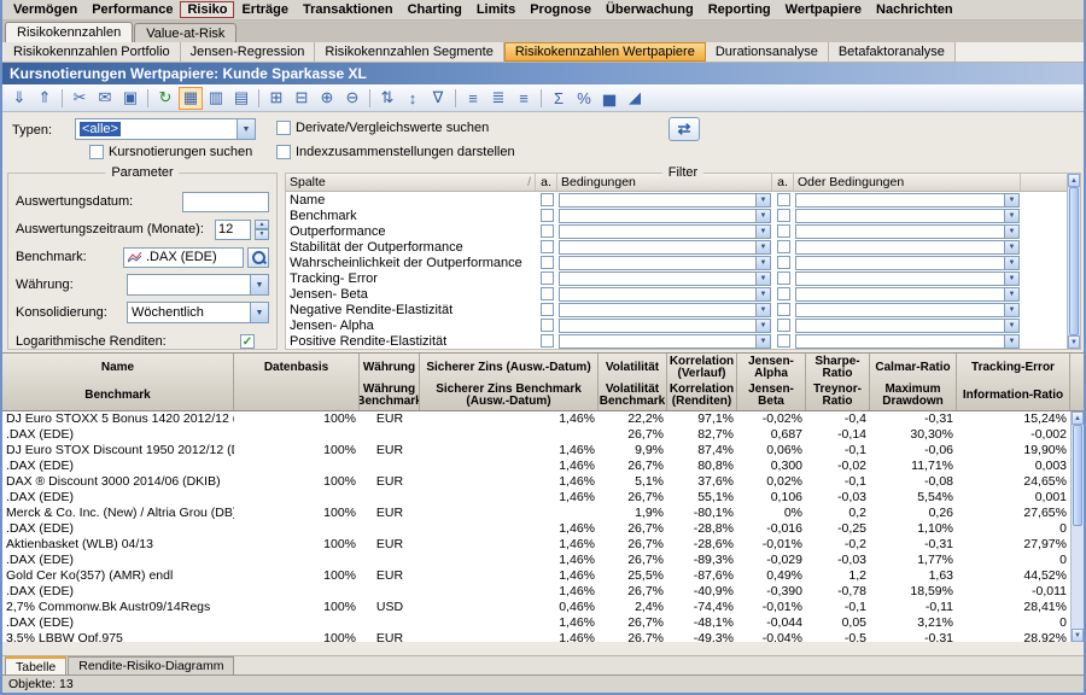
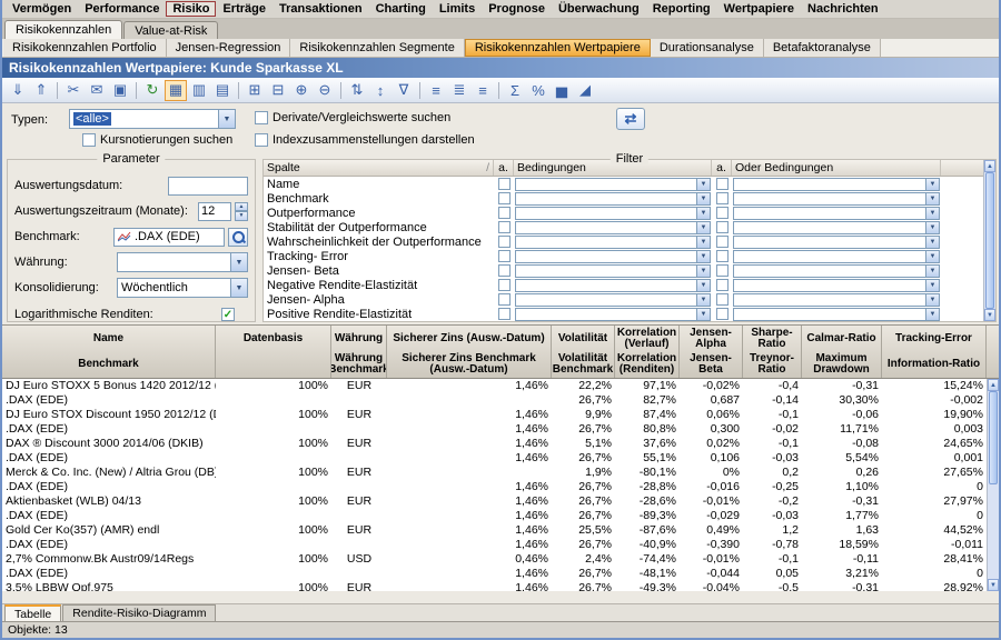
  Vermögen
  Performance
  Risiko
  Erträge
  Transaktionen
  Charting
  Limits
  Prognose
  Überwachung
  Reporting
  Wertpapiere
  Nachrichten
  Risikokennzahlen
  Value-at-Risk
  Risikokennzahlen Portfolio
  Jensen-Regression
  Risikokennzahlen Segmente
  Risikokennzahlen Wertpapiere
  Durationsanalyse
  Betafaktoranalyse
- Kursnotierungen Wertpapiere: Kunde Sparkasse XL
+ Risikokennzahlen Wertpapiere: Kunde Sparkasse XL
  ⇓
  ⇑
  ✂
  ✉
  ▣
  ↻
  ▦
  ▥
  ▤
  ⊞
  ⊟
  ⊕
  ⊖
  ⇅
  ↕
  ∇
  ≡
  ≣
  ≡
  Σ
  %
  ▅
  ◢
  Typen:
  <alle>
  Kursnotierungen suchen
  Derivate/Vergleichswerte suchen
  Indexzusammenstellungen darstellen
  ⇄
  Parameter
  Auswertungsdatum:
  Auswertungszeitraum (Monate):
  12
  Benchmark:
  .DAX (EDE)
  Währung:
  Konsolidierung:
  Wöchentlich
  Logarithmische Renditen:
  Filter
  Spalte
  /
  a.
  Bedingungen
  a.
  Oder Bedingungen
  Name
  Benchmark
  Outperformance
  Stabilität der Outperformance
  Wahrscheinlichkeit der Outperformance
  Tracking- Error
  Jensen- Beta
  Negative Rendite-Elastizität
  Jensen- Alpha
  Positive Rendite-Elastizität
  Name
  Benchmark
  Datenbasis
  Währung
  Währung Benchmark
  Sicherer Zins (Ausw.-Datum)
  Sicherer Zins Benchmark (Ausw.-Datum)
  Volatilität
  Volatilität Benchmark
  Korrelation (Verlauf)
  Korrelation (Renditen)
  Jensen-Alpha
  Jensen-Beta
  Sharpe-Ratio
  Treynor-Ratio
  Calmar-Ratio
  Maximum Drawdown
  Tracking-Error
  Information-Ratio
  DJ Euro STOXX 5 Bonus 1420 2012/12
  100%
  EUR
  1,46%
  22,2%
  97,1%
  -0,02%
  -0,4
  -0,31
  15,24%
  .DAX (EDE)
  26,7%
  82,7%
  0,687
  -0,14
  30,30%
  -0,002
  DJ Euro STOX Discount 1950 2012/12 (
  100%
  EUR
  1,46%
  9,9%
  87,4%
  0,06%
  -0,1
  -0,06
  19,90%
  .DAX (EDE)
  1,46%
  26,7%
  80,8%
  0,300
  -0,02
  11,71%
  0,003
  DAX ® Discount 3000 2014/06 (DKIB)
  100%
  EUR
  1,46%
  5,1%
  37,6%
  0,02%
  -0,1
  -0,08
  24,65%
  .DAX (EDE)
  1,46%
  26,7%
  55,1%
  0,106
  -0,03
  5,54%
  0,001
  Merck & Co. Inc. (New) / Altria Grou (DB
  100%
  EUR
  1,9%
  -80,1%
  0%
  0,2
  0,26
  27,65%
  .DAX (EDE)
  1,46%
  26,7%
  -28,8%
  -0,016
  -0,25
  1,10%
  0
  Aktienbasket (WLB) 04/13
  100%
  EUR
  1,46%
  26,7%
  -28,6%
  -0,01%
  -0,2
  -0,31
  27,97%
  .DAX (EDE)
  1,46%
  26,7%
  -89,3%
  -0,029
  -0,03
  1,77%
  0
  Gold Cer Ko(357) (AMR) endl
  100%
  EUR
  1,46%
  25,5%
  -87,6%
  0,49%
  1,2
  1,63
  44,52%
  .DAX (EDE)
  1,46%
  26,7%
  -40,9%
  -0,390
  -0,78
  18,59%
  -0,011
  2,7% Commonw.Bk Austr09/14Regs
  100%
  USD
  0,46%
  2,4%
  -74,4%
  -0,01%
  -0,1
  -0,11
  28,41%
  .DAX (EDE)
  1,46%
  26,7%
  -48,1%
  -0,044
  0,05
  3,21%
  0
  3,5% LBBW Opf.975
  100%
  EUR
  1,46%
  26,7%
  -49,3%
  -0,04%
  -0,5
  -0,31
  28,92%
  Tabelle
  Rendite-Risiko-Diagramm
  Objekte: 13
